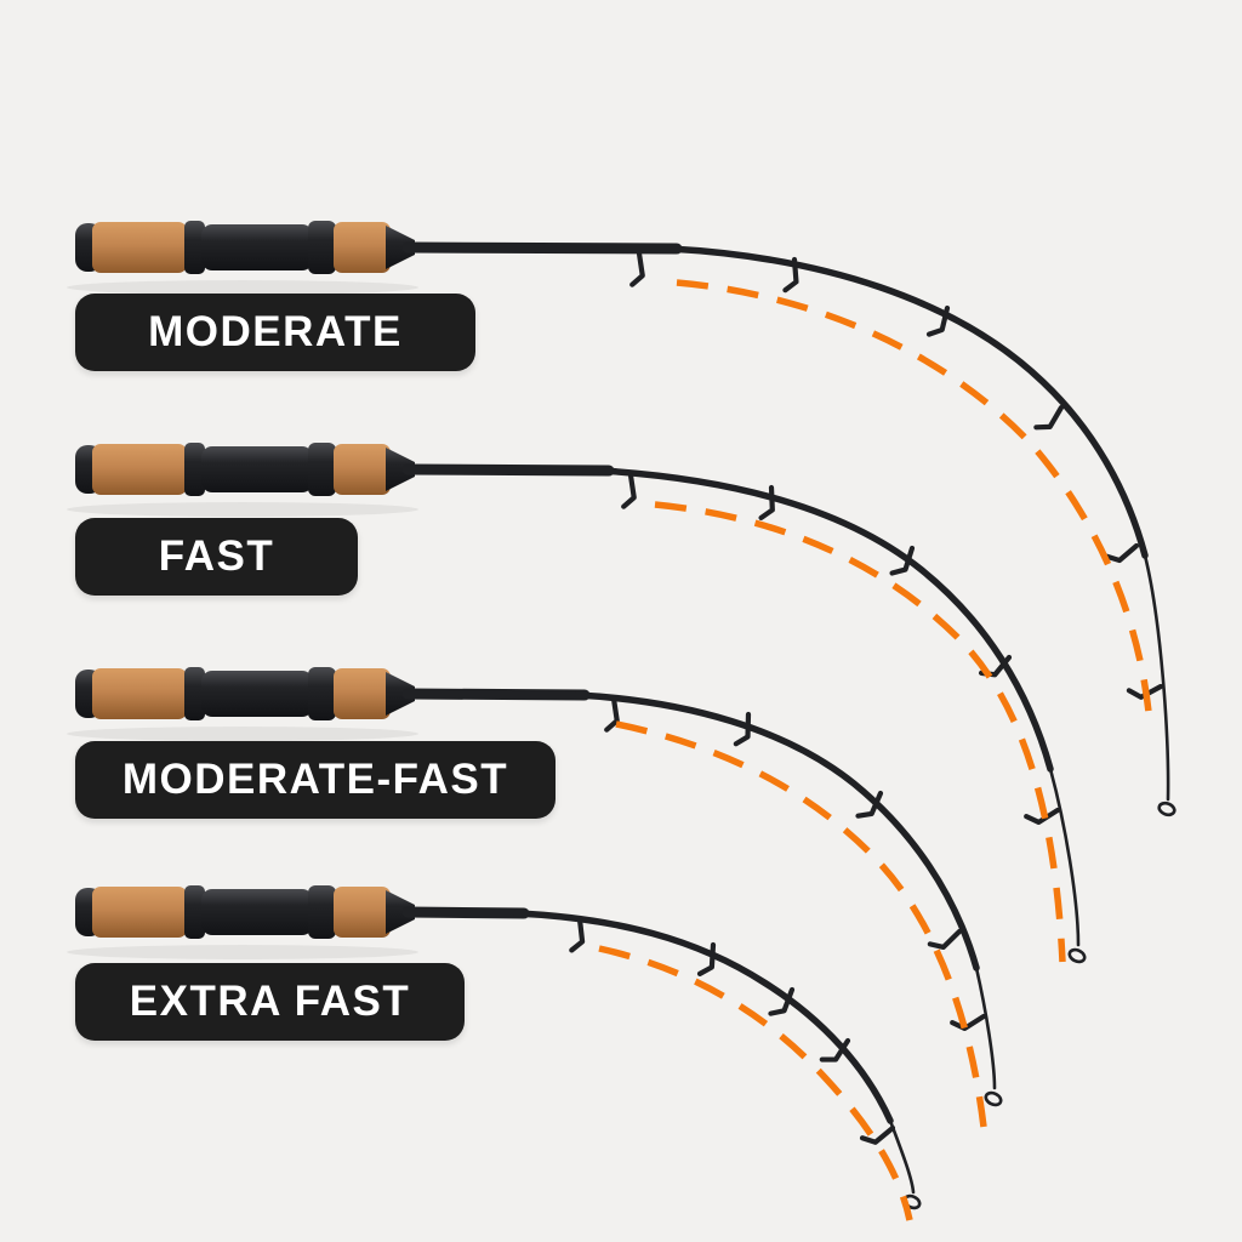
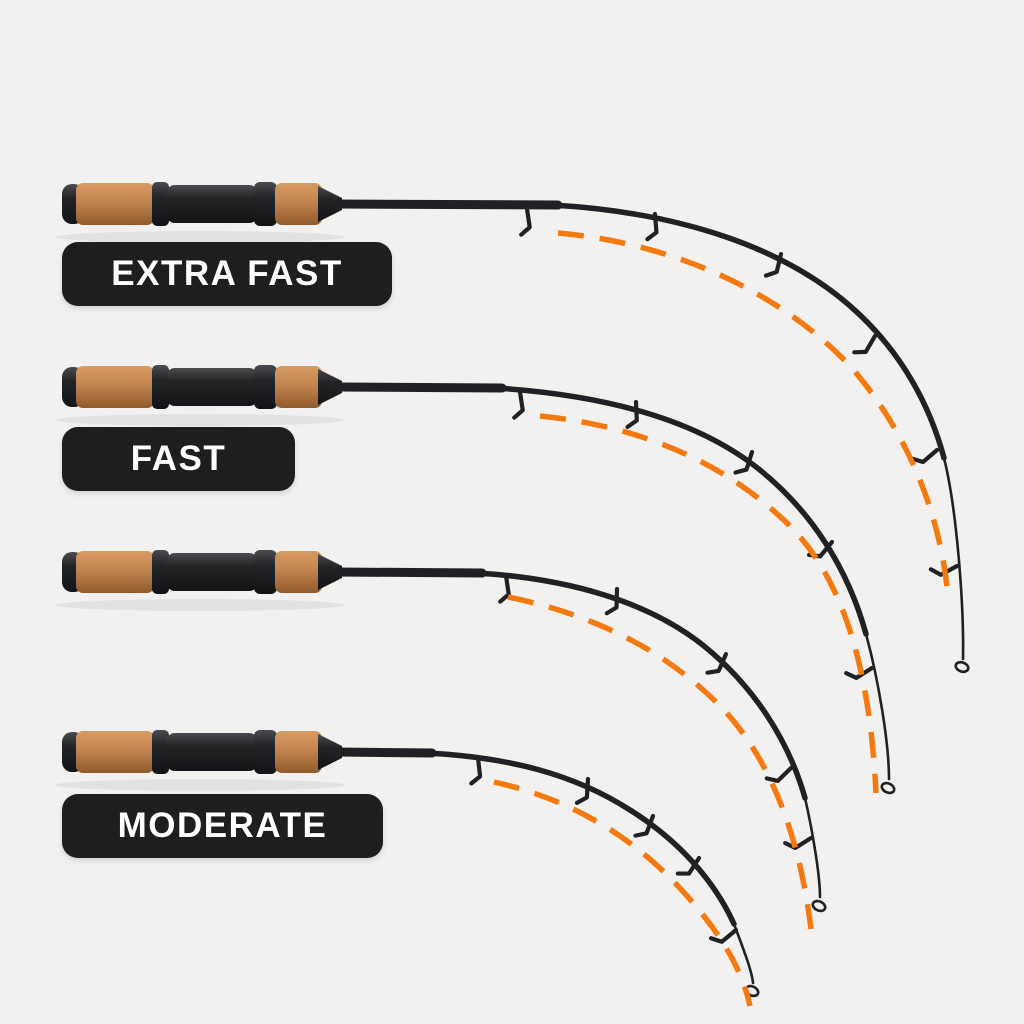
- MODERATE
+ EXTRA FAST
  FAST
- MODERATE-FAST
- EXTRA FAST
+ MODERATE
